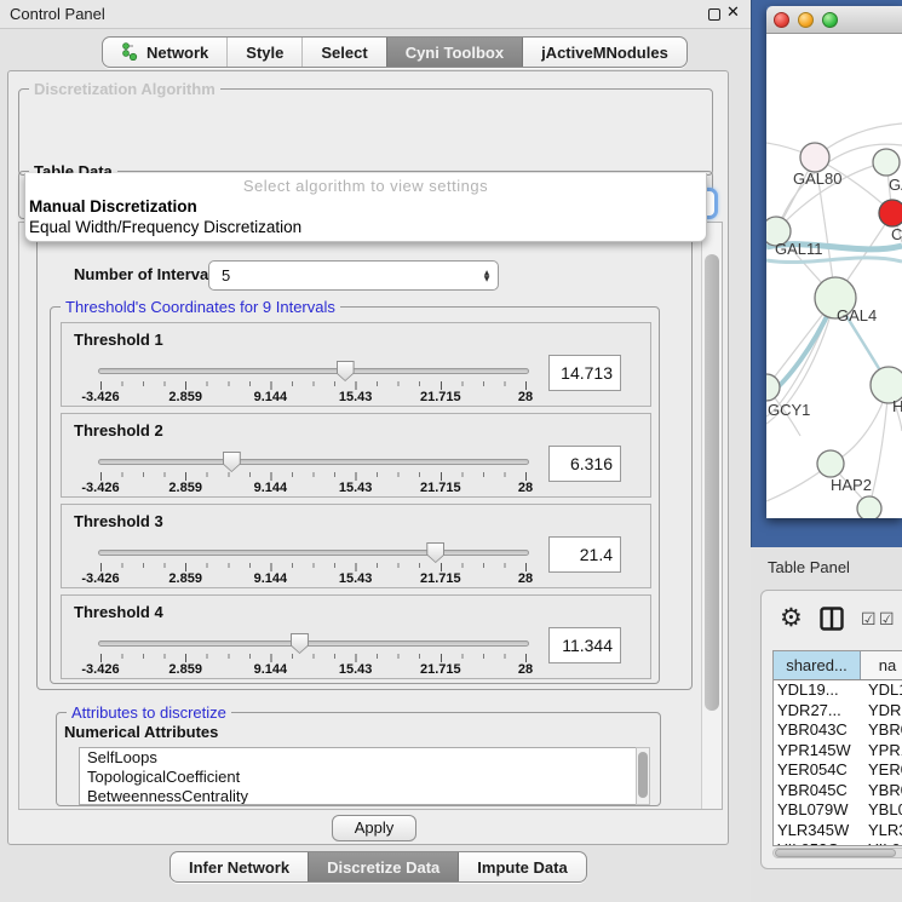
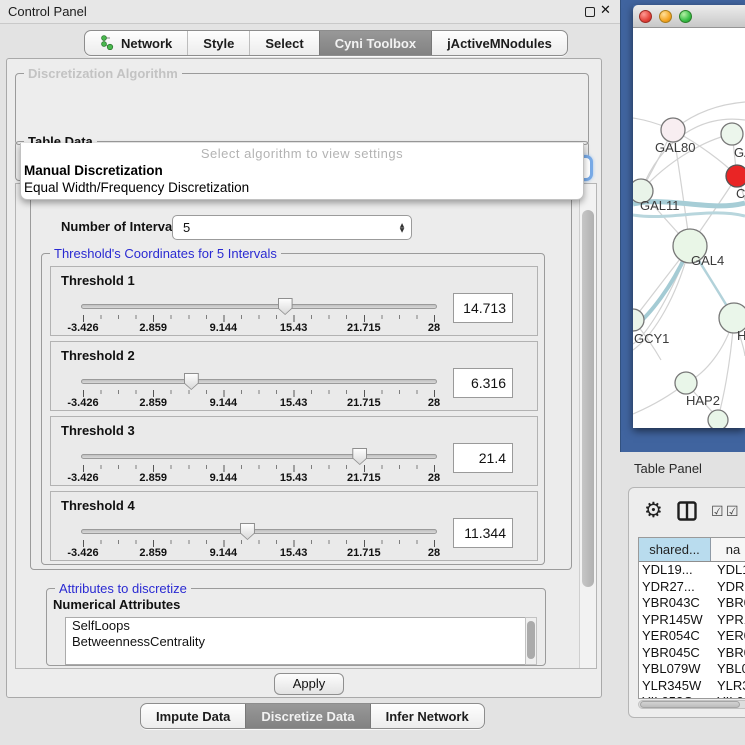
  Control Panel
  ✕
  Network
  Style
  Select
  Cyni Toolbox
  jActiveMNodules
  Discretization Algorithm
  Select algorithm to view settings
  Manual Discretization
  Equal Width/Frequency Discretization
  Table Data
  Number of Interva
  5
- Threshold's Coordinates for 9 Intervals
+ Threshold's Coordinates for 5 Intervals
  Threshold 1
  -3.426
  2.859
  9.144
  15.43
  21.715
  28
  14.713
  Threshold 2
  -3.426
  2.859
  9.144
  15.43
  21.715
  28
  6.316
  Threshold 3
  -3.426
  2.859
  9.144
  15.43
  21.715
  28
  21.4
  Threshold 4
  -3.426
  2.859
  9.144
  15.43
  21.715
  28
  11.344
  Attributes to discretize
  Numerical Attributes
  SelfLoops
- TopologicalCoefficient
  BetweennessCentrality
  Apply
- Infer Network
+ Impute Data
  Discretize Data
- Impute Data
+ Infer Network
  GAL80
  C
  GAL11
  GAL4
  GCY1
  H
  HAP2
  Table Panel
  ⚙
  ☑
  ☑
  shared...
  na
  YDL19...
  YDL
  YDR27...
  YDR
  YBR043C
  YBR
  YPR145W
  YPR
  YER054C
  YER
  YBR045C
  YBR
  YBL079W
  YBL
  YLR345W
  YLR
